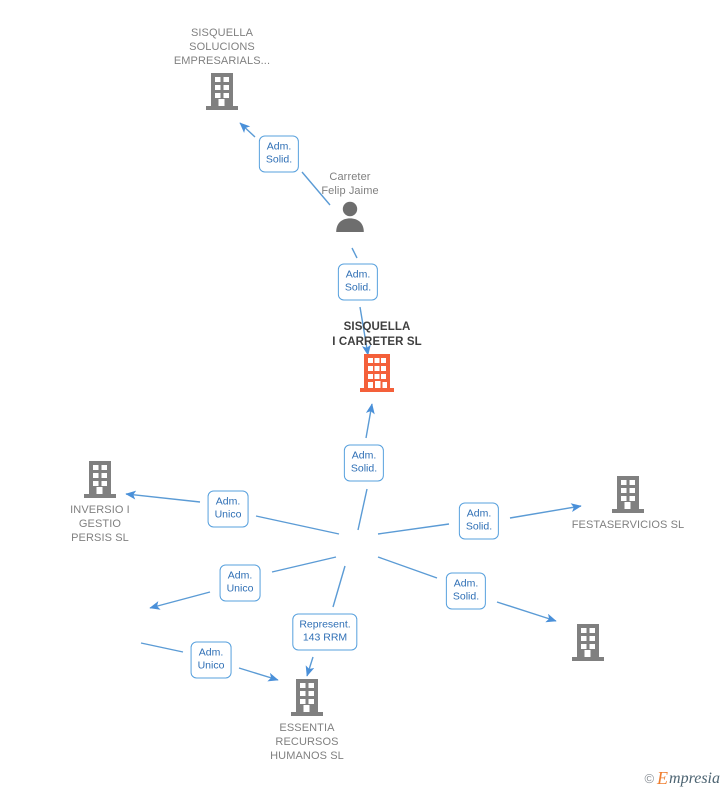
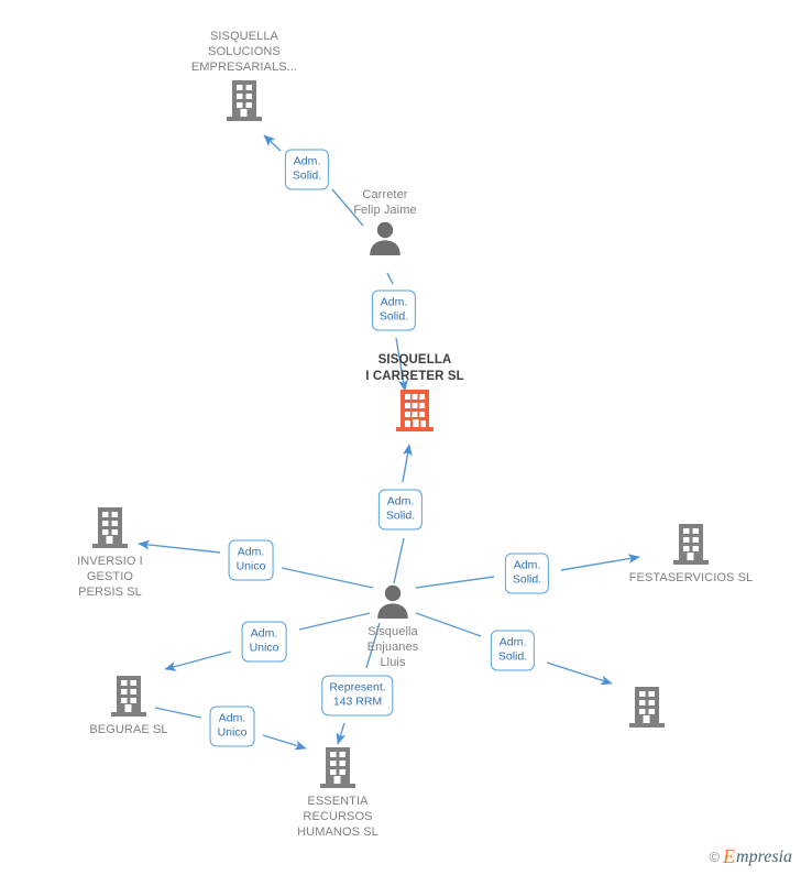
  SISQUELLA
  SOLUCIONS
  EMPRESARIALS...
  Carreter
  Felip Jaime
  SISQUELLA
  I CARRETER SL
  INVERSIO I
  GESTIO
  PERSIS SL
  FESTASERVICIOS SL
+ Sisquella
+ Enjuanes
+ Lluis
+ BEGURAE SL
  ESSENTIA
  RECURSOS
  HUMANOS SL
  Adm.
  Solid.
  Adm.
  Solid.
  Adm.
  Solid.
  Adm.
  Unico
  Adm.
  Solid.
  Adm.
  Unico
  Represent.
  143 RRM
  Adm.
  Solid.
  Adm.
  Unico
  ©
  E
  mpresia
